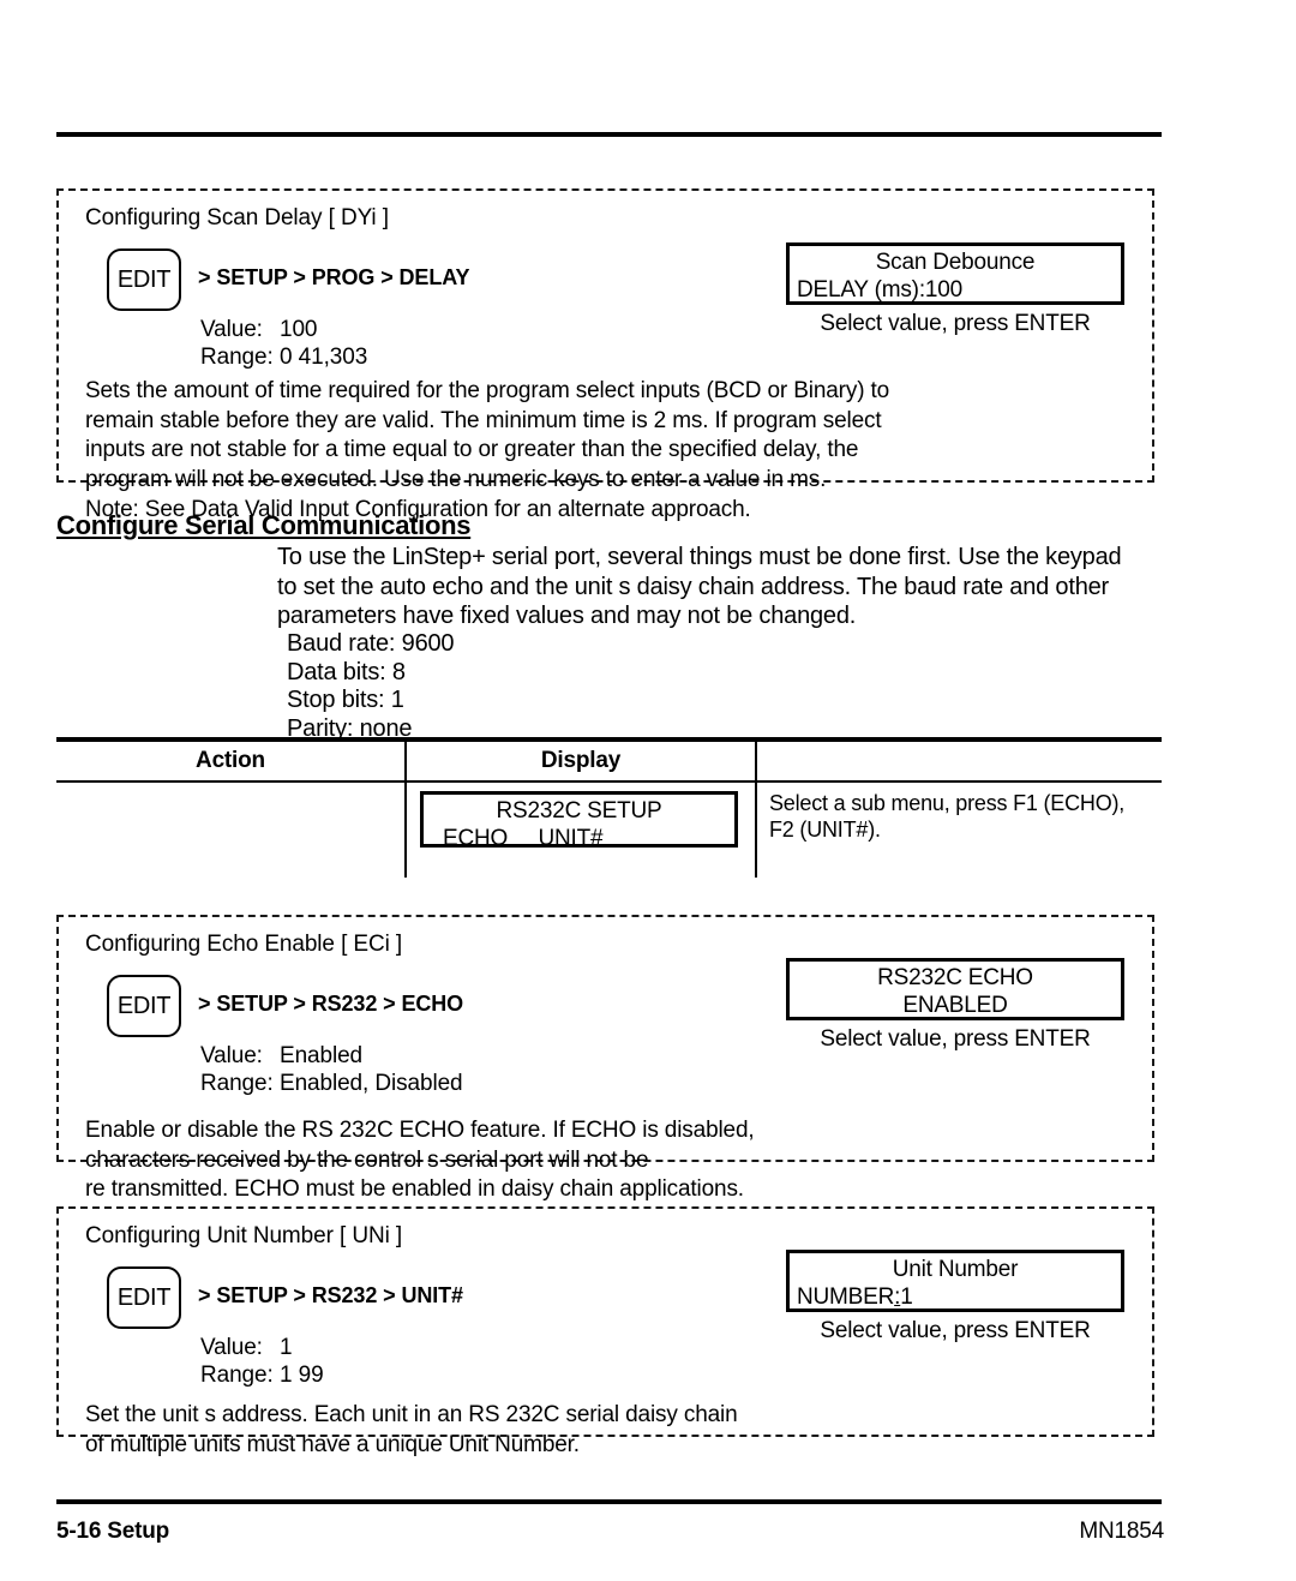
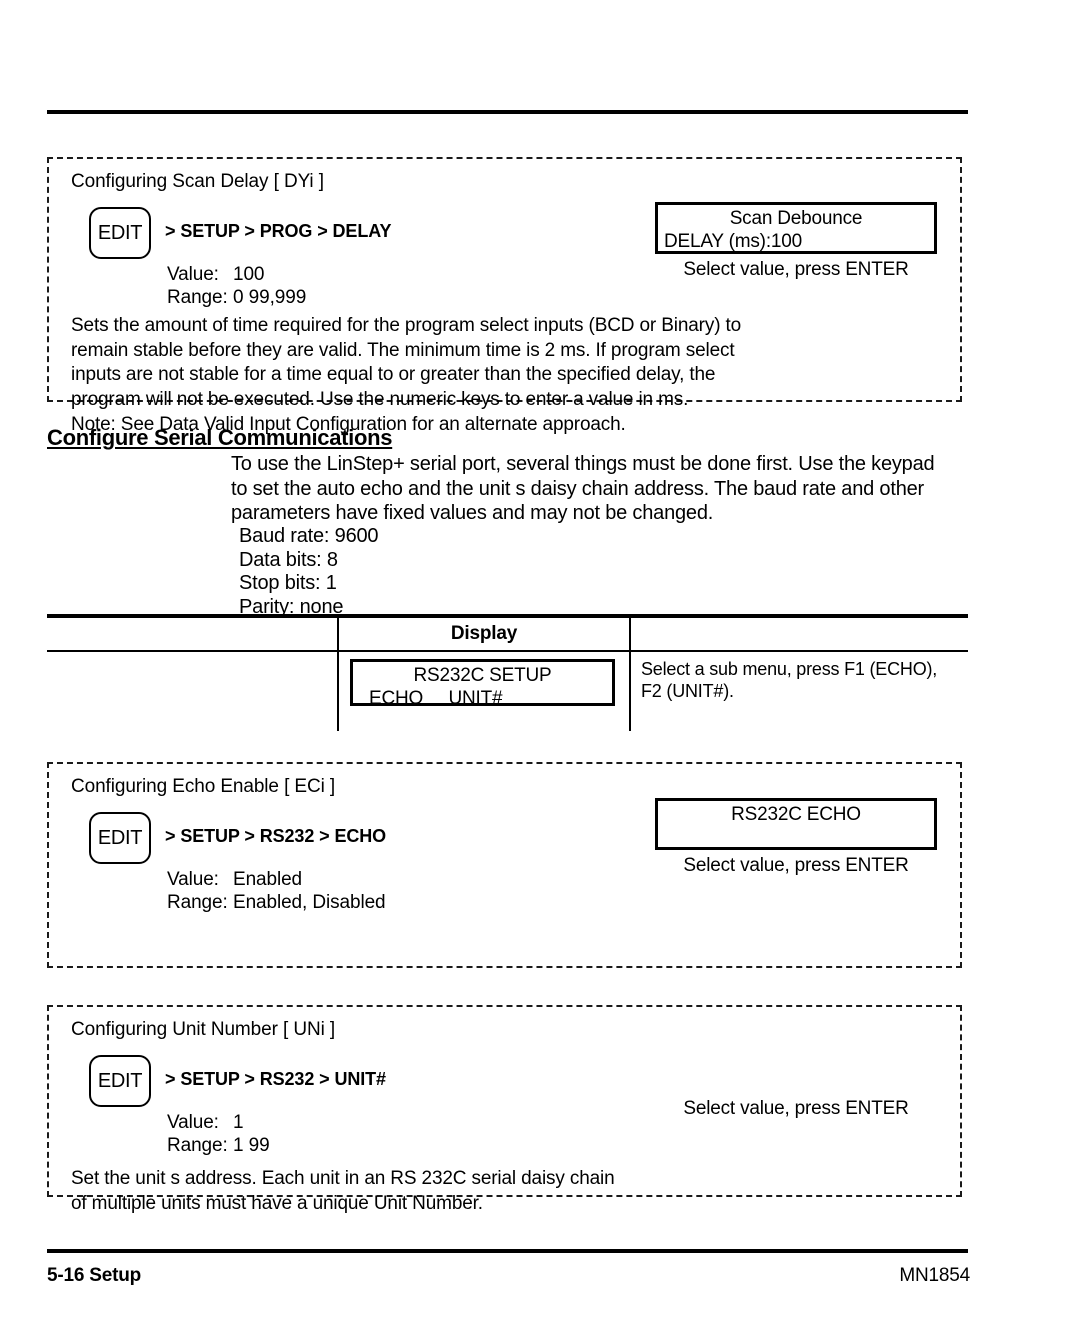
  Configuring Scan Delay [ DYi ]
  EDIT
  > SETUP > PROG > DELAY
  Value: 100
- Range: 0 41,303
+ Range: 0 99,999
  Sets the amount of time required for the program select inputs (BCD or Binary) to
  remain stable before they are valid. The minimum time is 2 ms. If program select
  inputs are not stable for a time equal to or greater than the specified delay, the
  program will not be executed. Use the numeric keys to enter a value in ms.
  Note: See Data Valid Input Configuration for an alternate approach.
  Scan Debounce
  DELAY (ms):100
  Select value, press ENTER
  Configure Serial Communications
  To use the LinStep+ serial port, several things must be done first. Use the keypad
  to set the auto echo and the unit s daisy chain address. The baud rate and other
  parameters have fixed values and may not be changed.
  Baud rate: 9600
  Data bits: 8
  Stop bits: 1
  Parity: none
- Action
  Display
  RS232C SETUP
  ECHO UNIT#
  Select a sub menu, press F1 (ECHO),
  F2 (UNIT#).
  Configuring Echo Enable [ ECi ]
  EDIT
  > SETUP > RS232 > ECHO
  Value: Enabled
  Range: Enabled, Disabled
- Enable or disable the RS 232C ECHO feature. If ECHO is disabled,
- characters received by the control s serial port will not be
- re transmitted. ECHO must be enabled in daisy chain applications.
  RS232C ECHO
- ENABLED
  Select value, press ENTER
  Configuring Unit Number [ UNi ]
  EDIT
  > SETUP > RS232 > UNIT#
  Value: 1
  Range: 1 99
  Set the unit s address. Each unit in an RS 232C serial daisy chain
  of multiple units must have a unique Unit Number.
- Unit Number
- NUMBER:1
  Select value, press ENTER
  5-16 Setup
  MN1854
